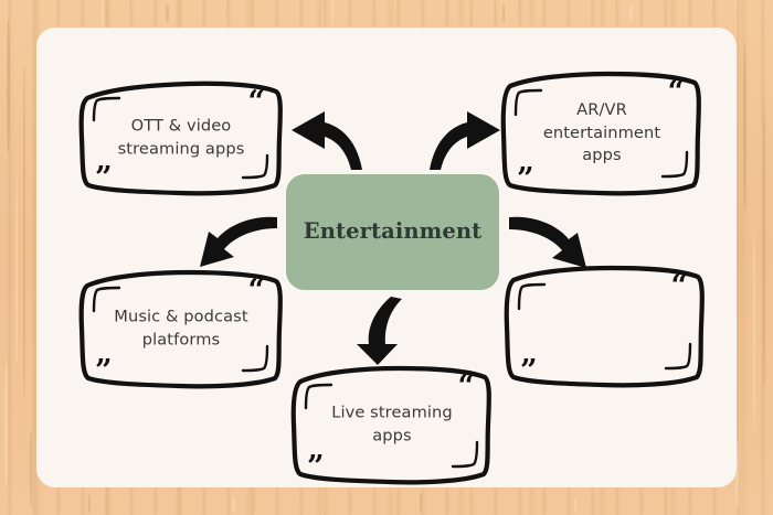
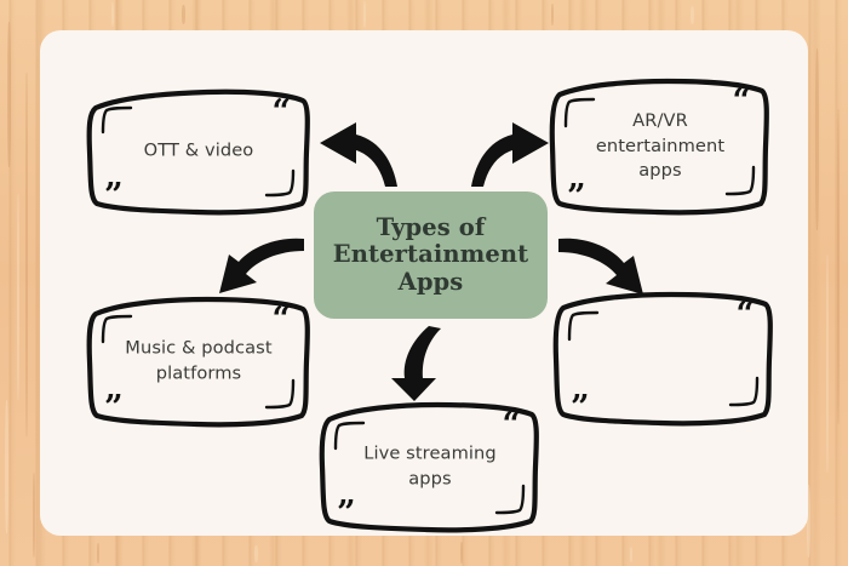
+ Types of
  Entertainment
+ Apps
  “
  ”
  OTT & video
- streaming apps
  “
  ”
  AR/VR
  entertainment
  apps
  “
  ”
  Music & podcast
  platforms
  “
  ”
  “
  ”
  Live streaming
  apps
